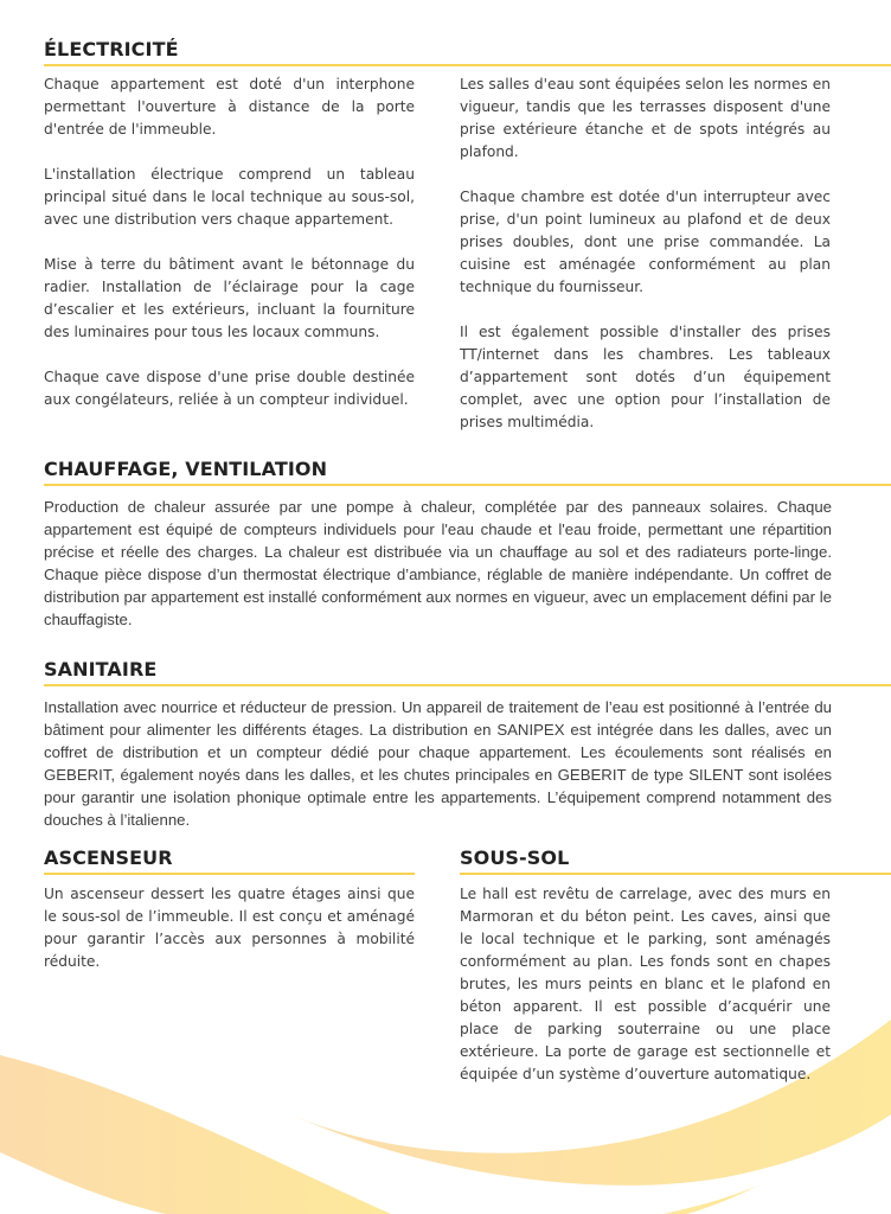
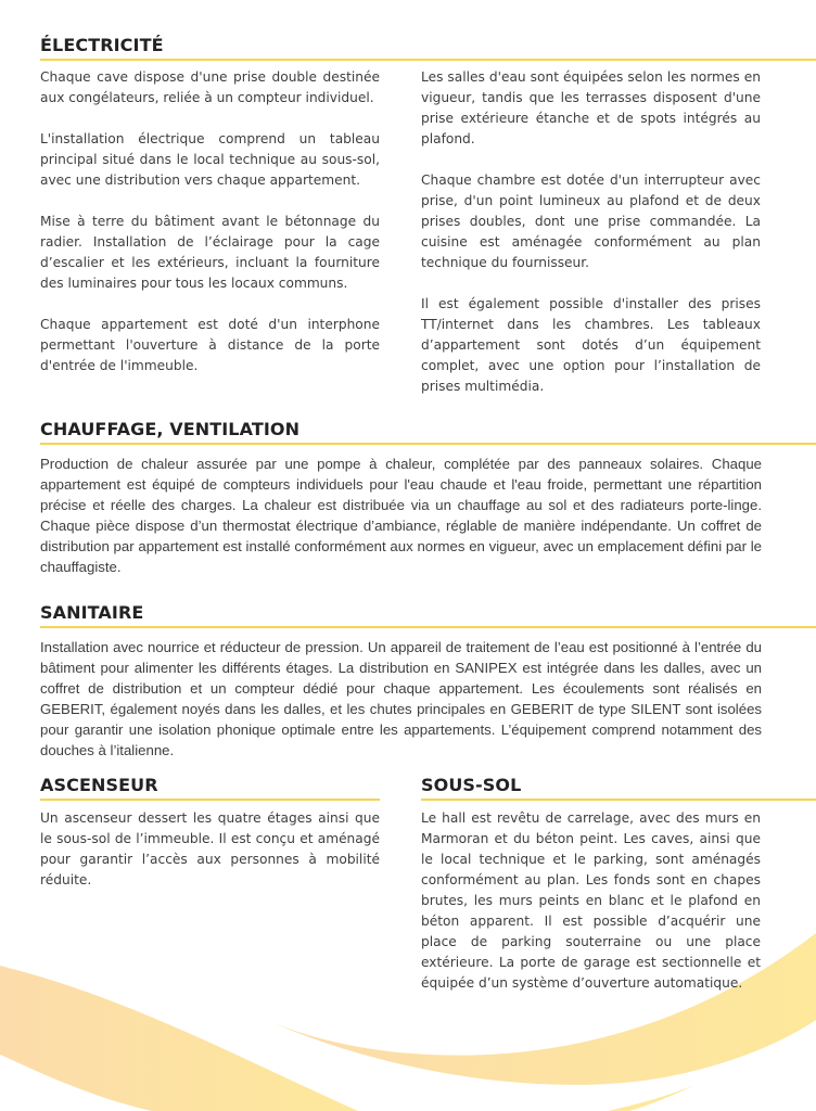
  ÉLECTRICITÉ
- Chaque appartement est doté d'un interphone permettant l'ouverture à distance de la porte d'entrée de l'immeuble.
+ Chaque cave dispose d'une prise double destinée aux congélateurs, reliée à un compteur individuel.
  L'installation électrique comprend un tableau principal situé dans le local technique au sous-sol, avec une distribution vers chaque appartement.
  Mise à terre du bâtiment avant le bétonnage du radier. Installation de l’éclairage pour la cage d’escalier et les extérieurs, incluant la fourniture des luminaires pour tous les locaux communs.
- Chaque cave dispose d'une prise double destinée aux congélateurs, reliée à un compteur individuel.
+ Chaque appartement est doté d'un interphone permettant l'ouverture à distance de la porte d'entrée de l'immeuble.
  Les salles d'eau sont équipées selon les normes en vigueur, tandis que les terrasses disposent d'une prise extérieure étanche et de spots intégrés au plafond.
  Chaque chambre est dotée d'un interrupteur avec prise, d'un point lumineux au plafond et de deux prises doubles, dont une prise commandée. La cuisine est aménagée conformément au plan technique du fournisseur.
  Il est également possible d'installer des prises TT/internet dans les chambres. Les tableaux d’appartement sont dotés d’un équipement complet, avec une option pour l’installation de prises multimédia.
  CHAUFFAGE, VENTILATION
  Production de chaleur assurée par une pompe à chaleur, complétée par des panneaux solaires. Chaque appartement est équipé de compteurs individuels pour l'eau chaude et l'eau froide, permettant une répartition précise et réelle des charges. La chaleur est distribuée via un chauffage au sol et des radiateurs porte-linge. Chaque pièce dispose d’un thermostat électrique d’ambiance, réglable de manière indépendante. Un coffret de distribution par appartement est installé conformément aux normes en vigueur, avec un emplacement défini par le chauffagiste.
  SANITAIRE
  Installation avec nourrice et réducteur de pression. Un appareil de traitement de l’eau est positionné à l’entrée du bâtiment pour alimenter les différents étages. La distribution en SANIPEX est intégrée dans les dalles, avec un coffret de distribution et un compteur dédié pour chaque appartement. Les écoulements sont réalisés en GEBERIT, également noyés dans les dalles, et les chutes principales en GEBERIT de type SILENT sont isolées pour garantir une isolation phonique optimale entre les appartements. L’équipement comprend notamment des douches à l’italienne.
  ASCENSEUR
  Un ascenseur dessert les quatre étages ainsi que le sous-sol de l’immeuble. Il est conçu et aménagé pour garantir l’accès aux personnes à mobilité réduite.
  SOUS-SOL
  Le hall est revêtu de carrelage, avec des murs en Marmoran et du béton peint. Les caves, ainsi que le local technique et le parking, sont aménagés conformément au plan. Les fonds sont en chapes brutes, les murs peints en blanc et le plafond en béton apparent. Il est possible d’acquérir une place de parking souterraine ou une place extérieure. La porte de garage est sectionnelle et équipée d’un système d’ouverture automatique.
